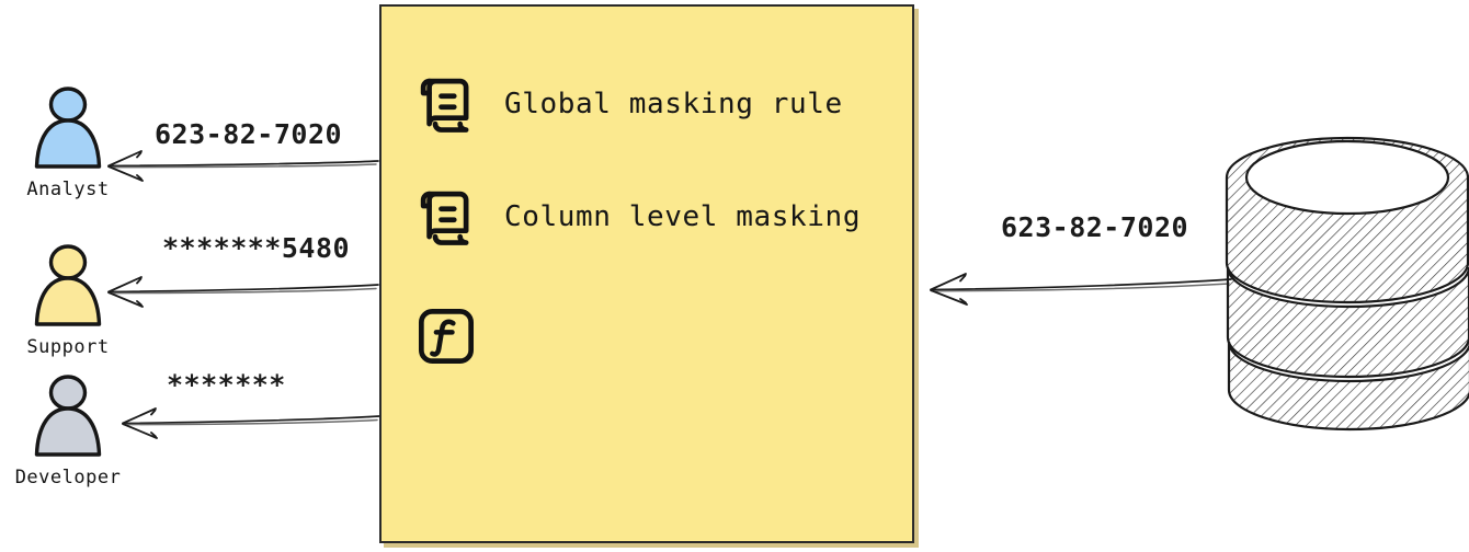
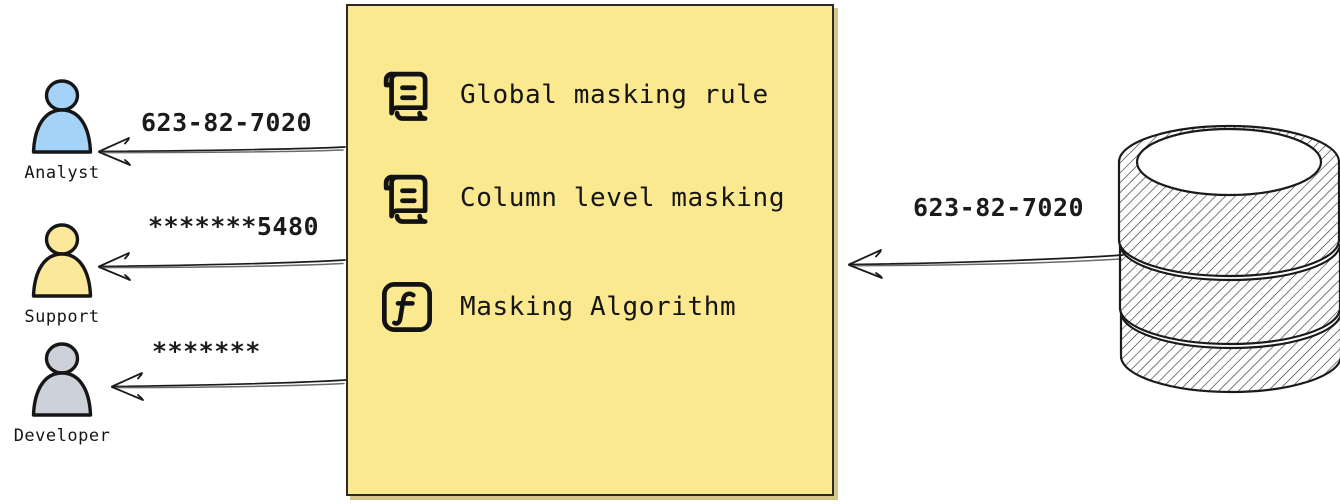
  Analyst
  Support
  Developer
  623-82-7020
  *******5480
  *******
  623-82-7020
  Global masking rule
  Column level masking
+ Masking Algorithm
